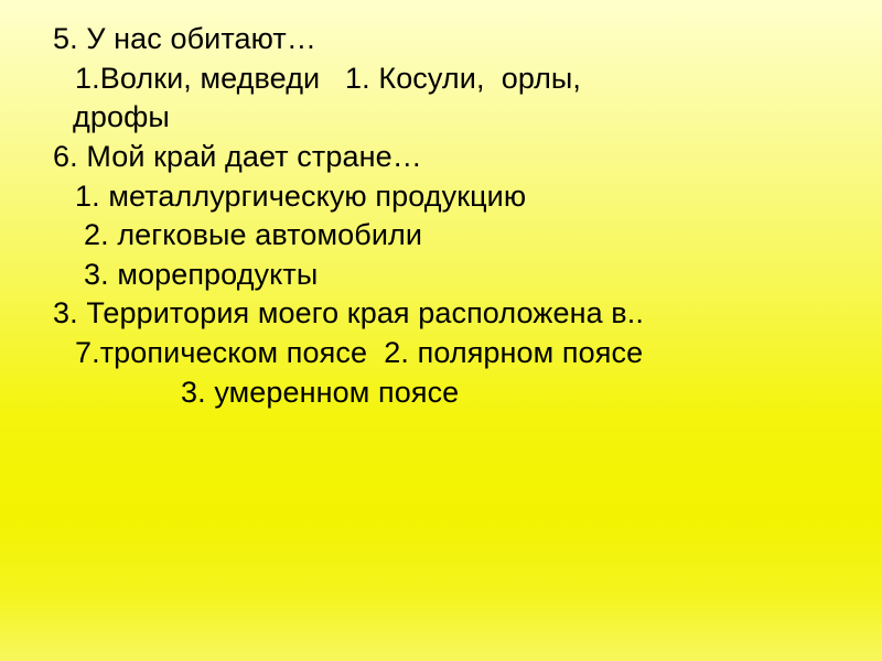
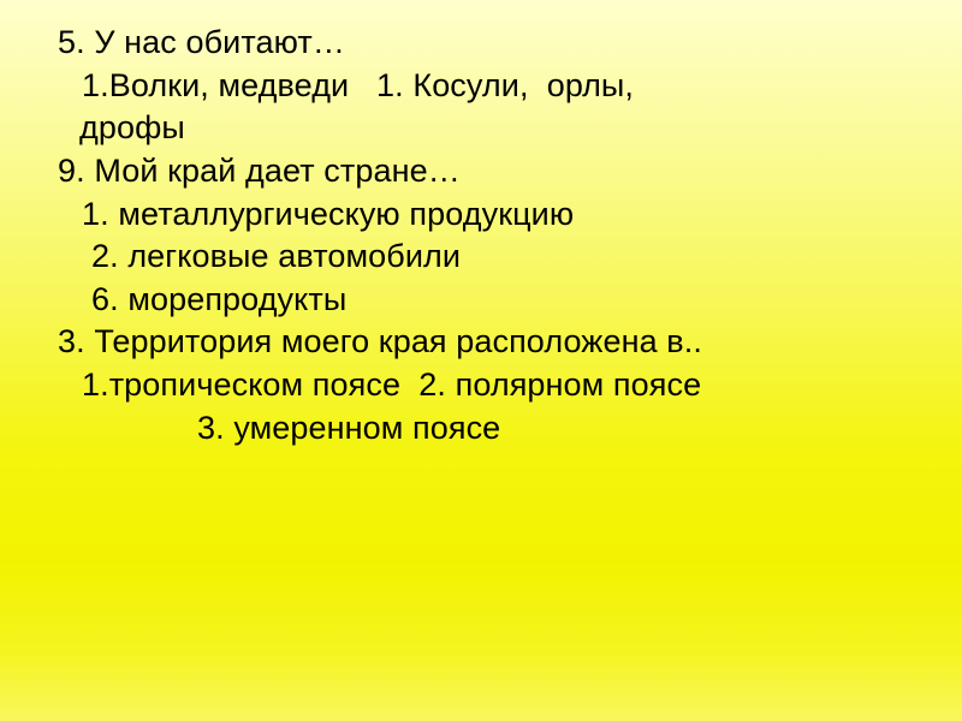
  5. У нас обитают…
  1.Волки, медведи 1. Косули, орлы,
  дрофы
- 6. Мой край дает стране…
+ 9. Мой край дает стране…
  1. металлургическую продукцию
  2. легковые автомобили
- 3. морепродукты
+ 6. морепродукты
  3. Территория моего края расположена в..
- 7.тропическом поясе 2. полярном поясе
+ 1.тропическом поясе 2. полярном поясе
  3. умеренном поясе
